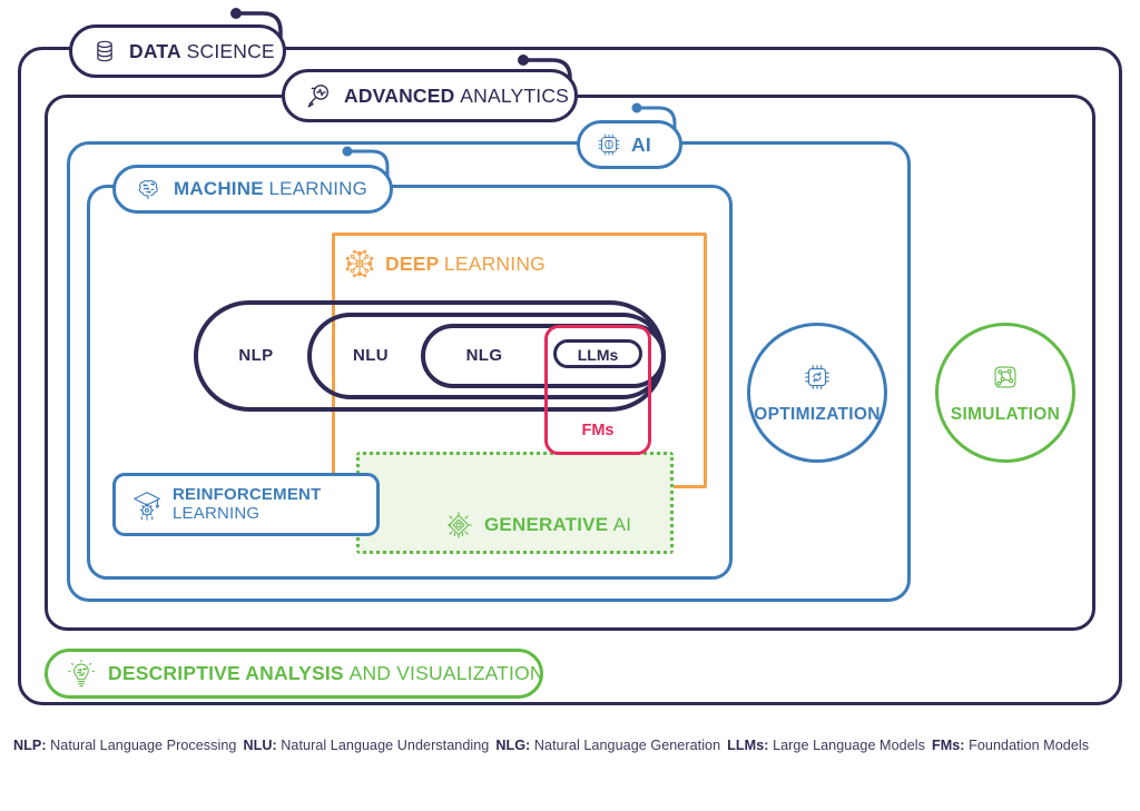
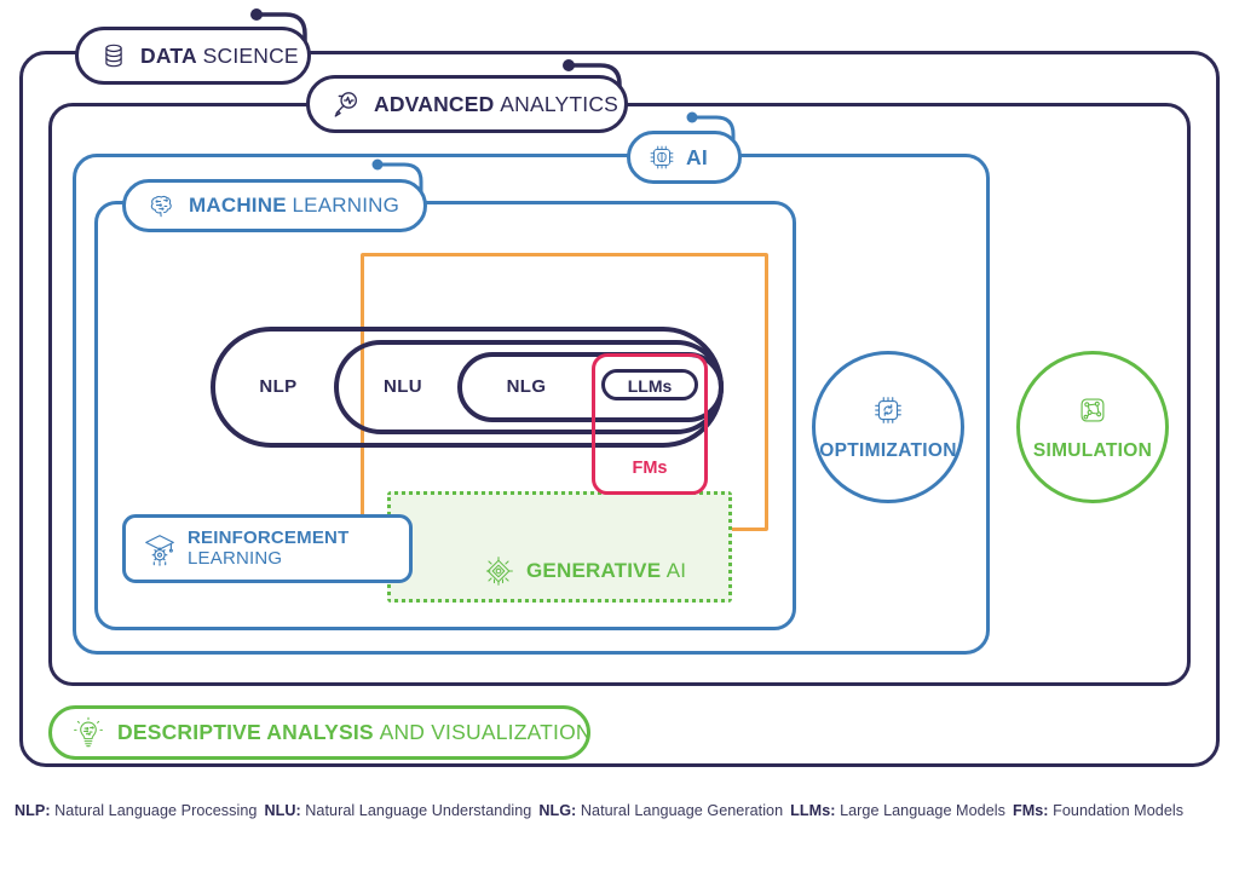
  NLP
  NLU
  NLG
  FMs
  LLMs
  REINFORCEMENT
  LEARNING
  OPTIMIZATION
  SIMULATION
  GENERATIVE AI
  DATA
  SCIENCE
  ADVANCED
  ANALYTICS
  AI
  MACHINE
  LEARNING
- DEEP LEARNING
  DESCRIPTIVE ANALYSIS
  AND VISUALIZATION
  NLP: Natural Language Processing NLU: Natural Language Understanding NLG: Natural Language Generation LLMs: Large Language Models FMs: Foundation Models
